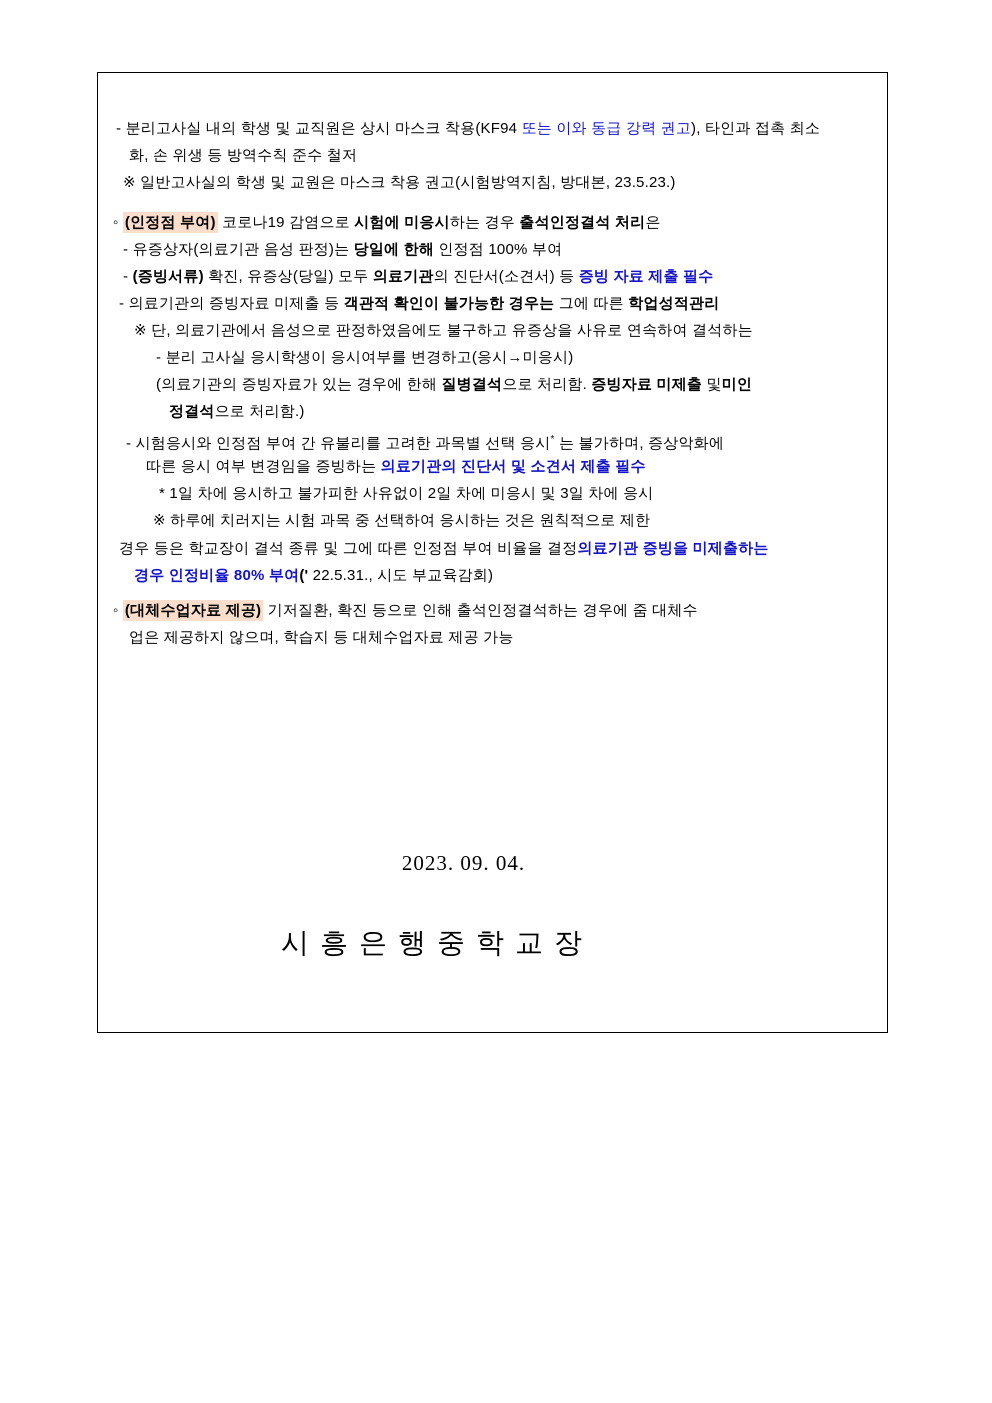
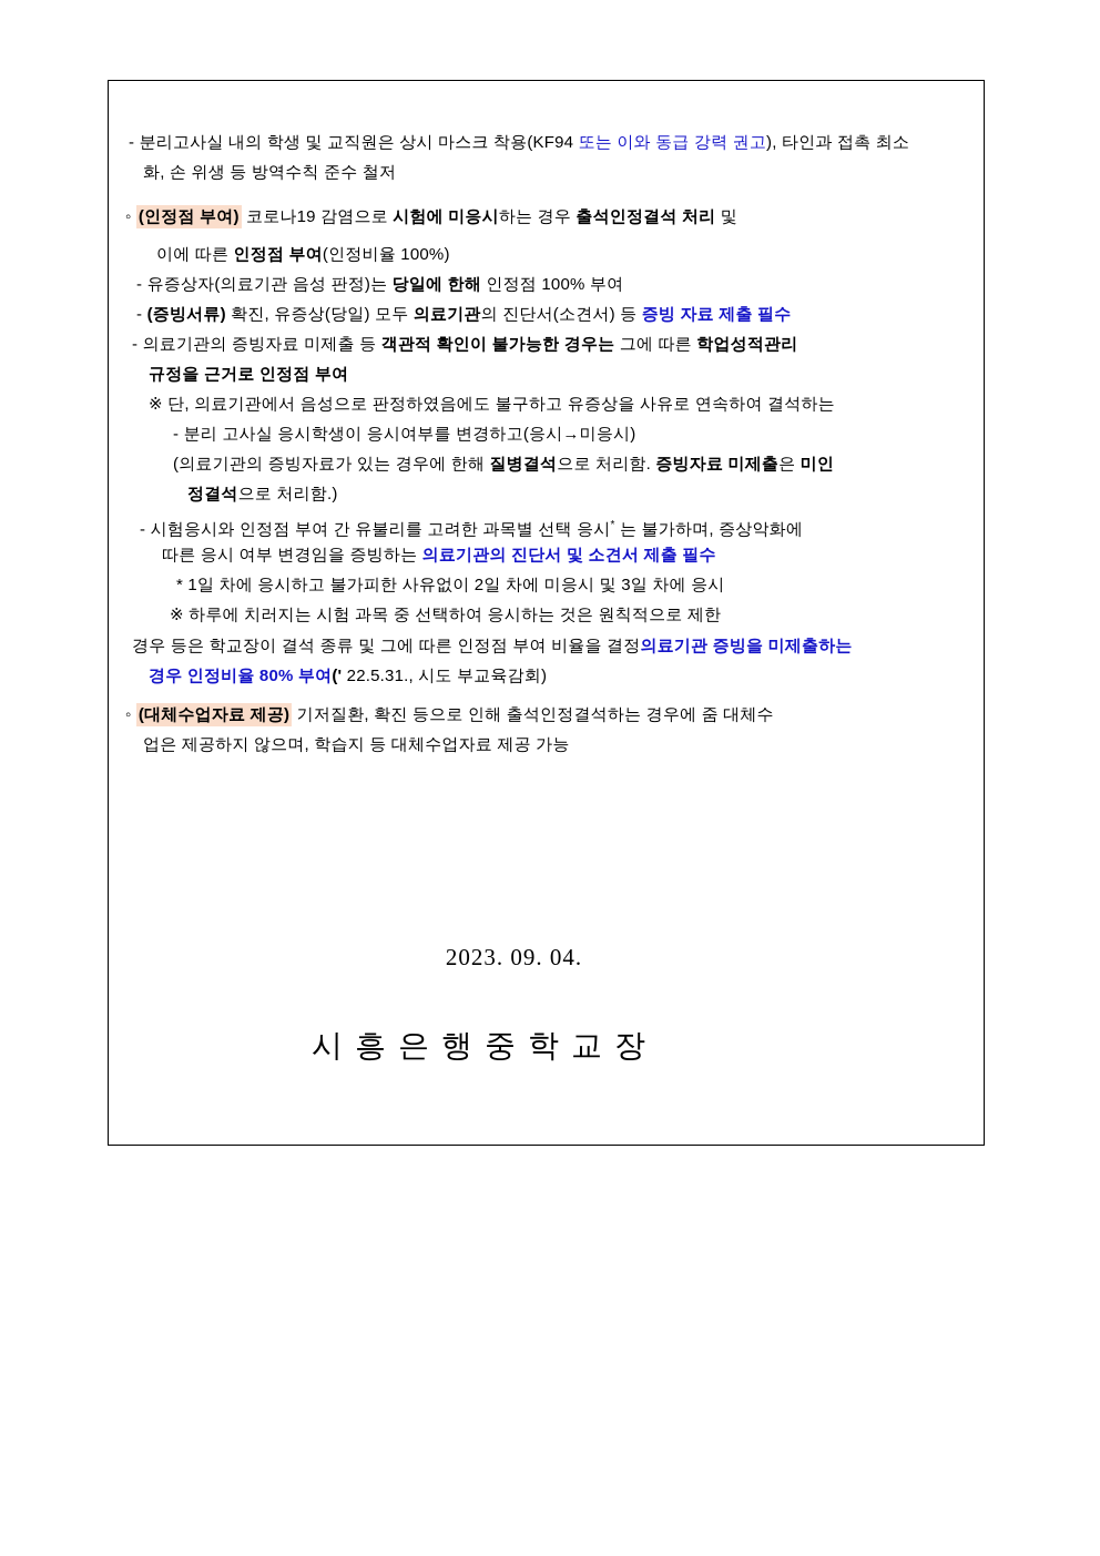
  - 분리고사실 내의 학생 및 교직원은 상시 마스크 착용(KF94 또는 이와 동급 강력 권고), 타인과 접촉 최소
  화, 손 위생 등 방역수칙 준수 철저
- ※ 일반고사실의 학생 및 교원은 마스크 착용 권고(시험방역지침, 방대본, 23.5.23.)
- ◦ (인정점 부여) 코로나19 감염으로 시험에 미응시하는 경우 출석인정결석 처리은
+ ◦ (인정점 부여) 코로나19 감염으로 시험에 미응시하는 경우 출석인정결석 처리 및
+ 이에 따른 인정점 부여(인정비율 100%)
  - 유증상자(의료기관 음성 판정)는 당일에 한해 인정점 100% 부여
  - (증빙서류) 확진, 유증상(당일) 모두 의료기관의 진단서(소견서) 등 증빙 자료 제출 필수
  - 의료기관의 증빙자료 미제출 등 객관적 확인이 불가능한 경우는 그에 따른 학업성적관리
+ 규정을 근거로 인정점 부여
  ※ 단, 의료기관에서 음성으로 판정하였음에도 불구하고 유증상을 사유로 연속하여 결석하는
  - 분리 고사실 응시학생이 응시여부를 변경하고(응시→미응시)
- (의료기관의 증빙자료가 있는 경우에 한해 질병결석으로 처리함. 증빙자료 미제출 및미인
+ (의료기관의 증빙자료가 있는 경우에 한해 질병결석으로 처리함. 증빙자료 미제출은 미인
  정결석으로 처리함.)
  - 시험응시와 인정점 부여 간 유불리를 고려한 과목별 선택 응시* 는 불가하며, 증상악화에
  따른 응시 여부 변경임을 증빙하는 의료기관의 진단서 및 소견서 제출 필수
  * 1일 차에 응시하고 불가피한 사유없이 2일 차에 미응시 및 3일 차에 응시
  ※ 하루에 치러지는 시험 과목 중 선택하여 응시하는 것은 원칙적으로 제한
  경우 등은 학교장이 결석 종류 및 그에 따른 인정점 부여 비율을 결정의료기관 증빙을 미제출하는
  경우 인정비율 80% 부여(' 22.5.31., 시도 부교육감회)
  ◦ (대체수업자료 제공) 기저질환, 확진 등으로 인해 출석인정결석하는 경우에 줌 대체수
  업은 제공하지 않으며, 학습지 등 대체수업자료 제공 가능
  2023. 09. 04.
  시 흥 은 행 중 학 교 장
